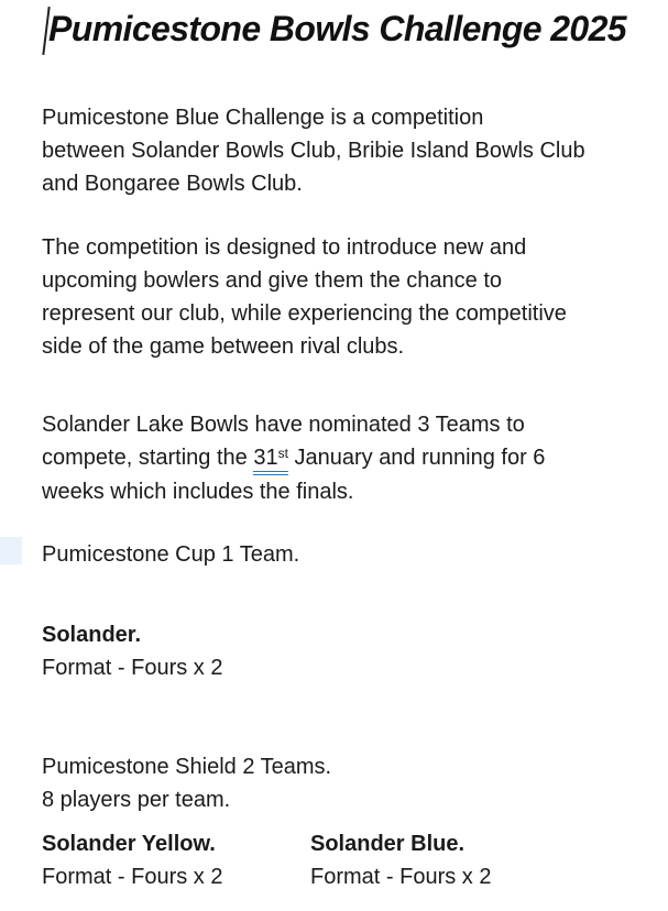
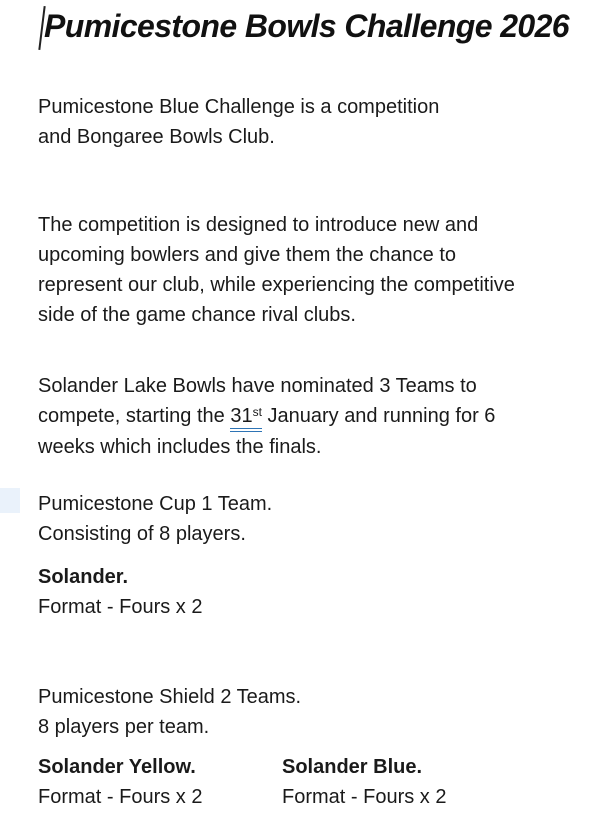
- Pumicestone Bowls Challenge 2025
+ Pumicestone Bowls Challenge 2026
  Pumicestone Blue Challenge is a competition
- between Solander Bowls Club, Bribie Island Bowls Club
  and Bongaree Bowls Club.
  The competition is designed to introduce new and
  upcoming bowlers and give them the chance to
  represent our club, while experiencing the competitive
- side of the game between rival clubs.
+ side of the game chance rival clubs.
  Solander Lake Bowls have nominated 3 Teams to
  compete, starting the 31st January and running for 6
  weeks which includes the finals.
  Pumicestone Cup 1 Team.
+ Consisting of 8 players.
  Solander.
  Format - Fours x 2
  Pumicestone Shield 2 Teams.
  8 players per team.
  Solander Yellow.
  Format - Fours x 2
  Solander Blue.
  Format - Fours x 2
